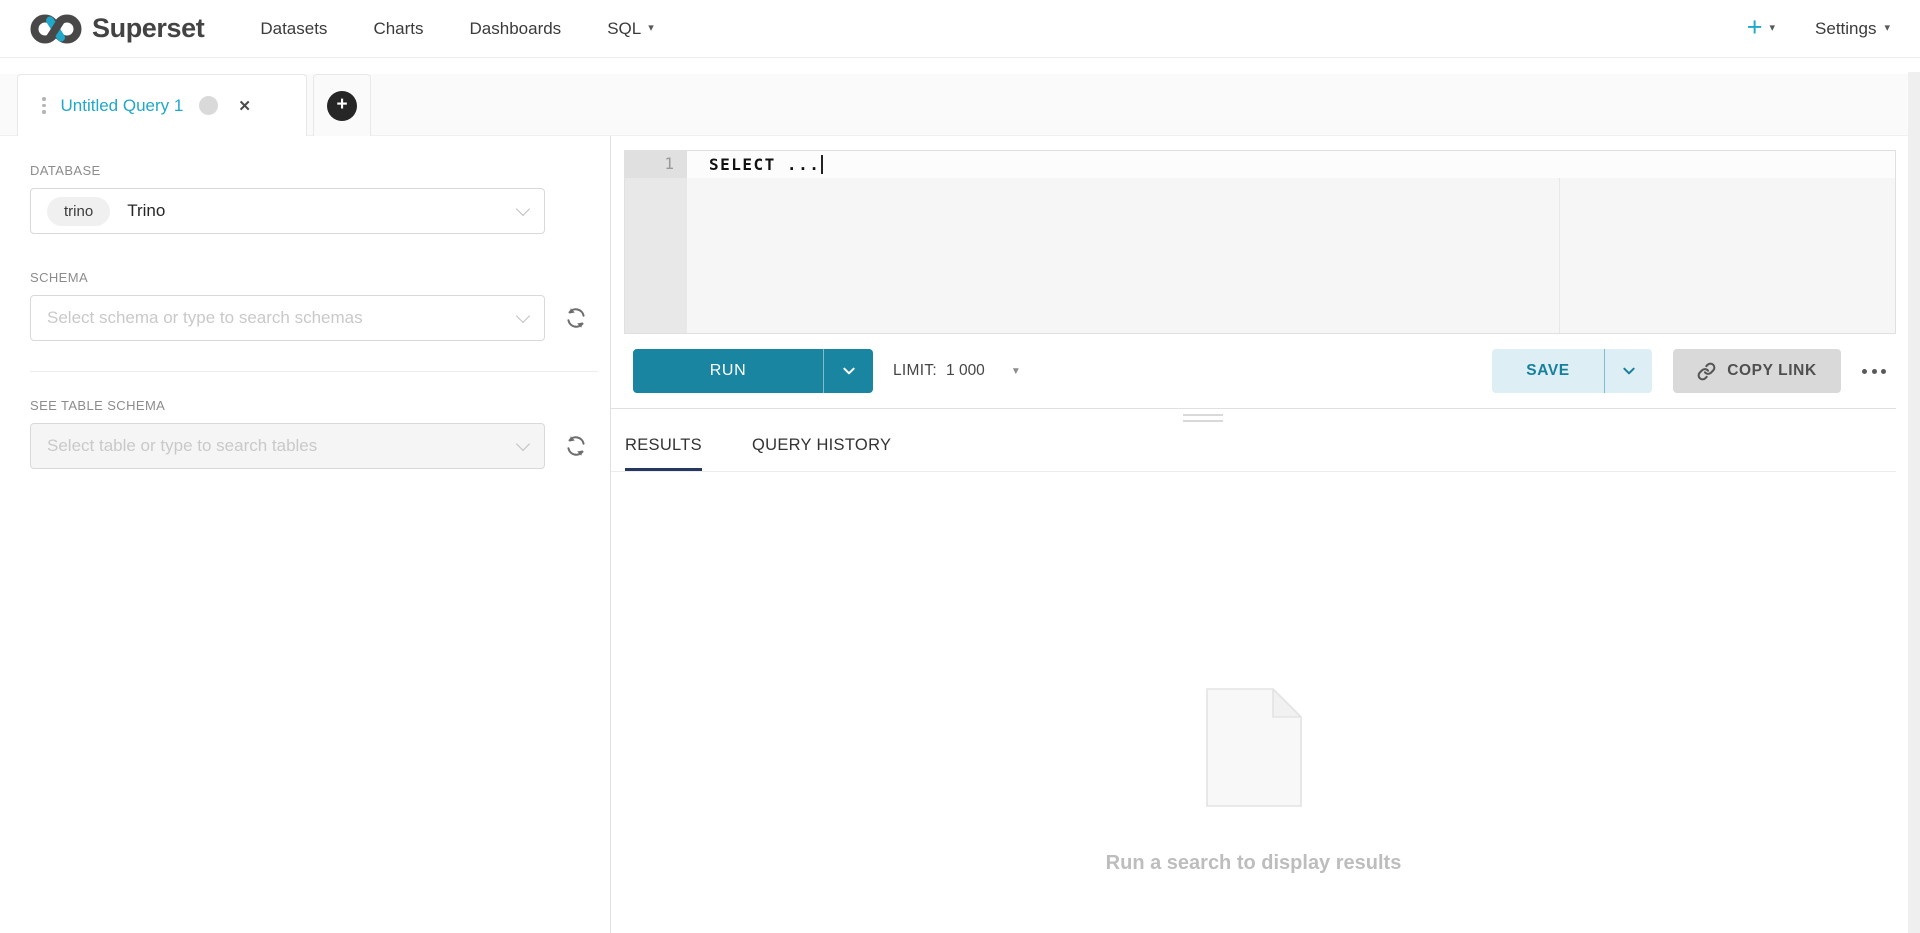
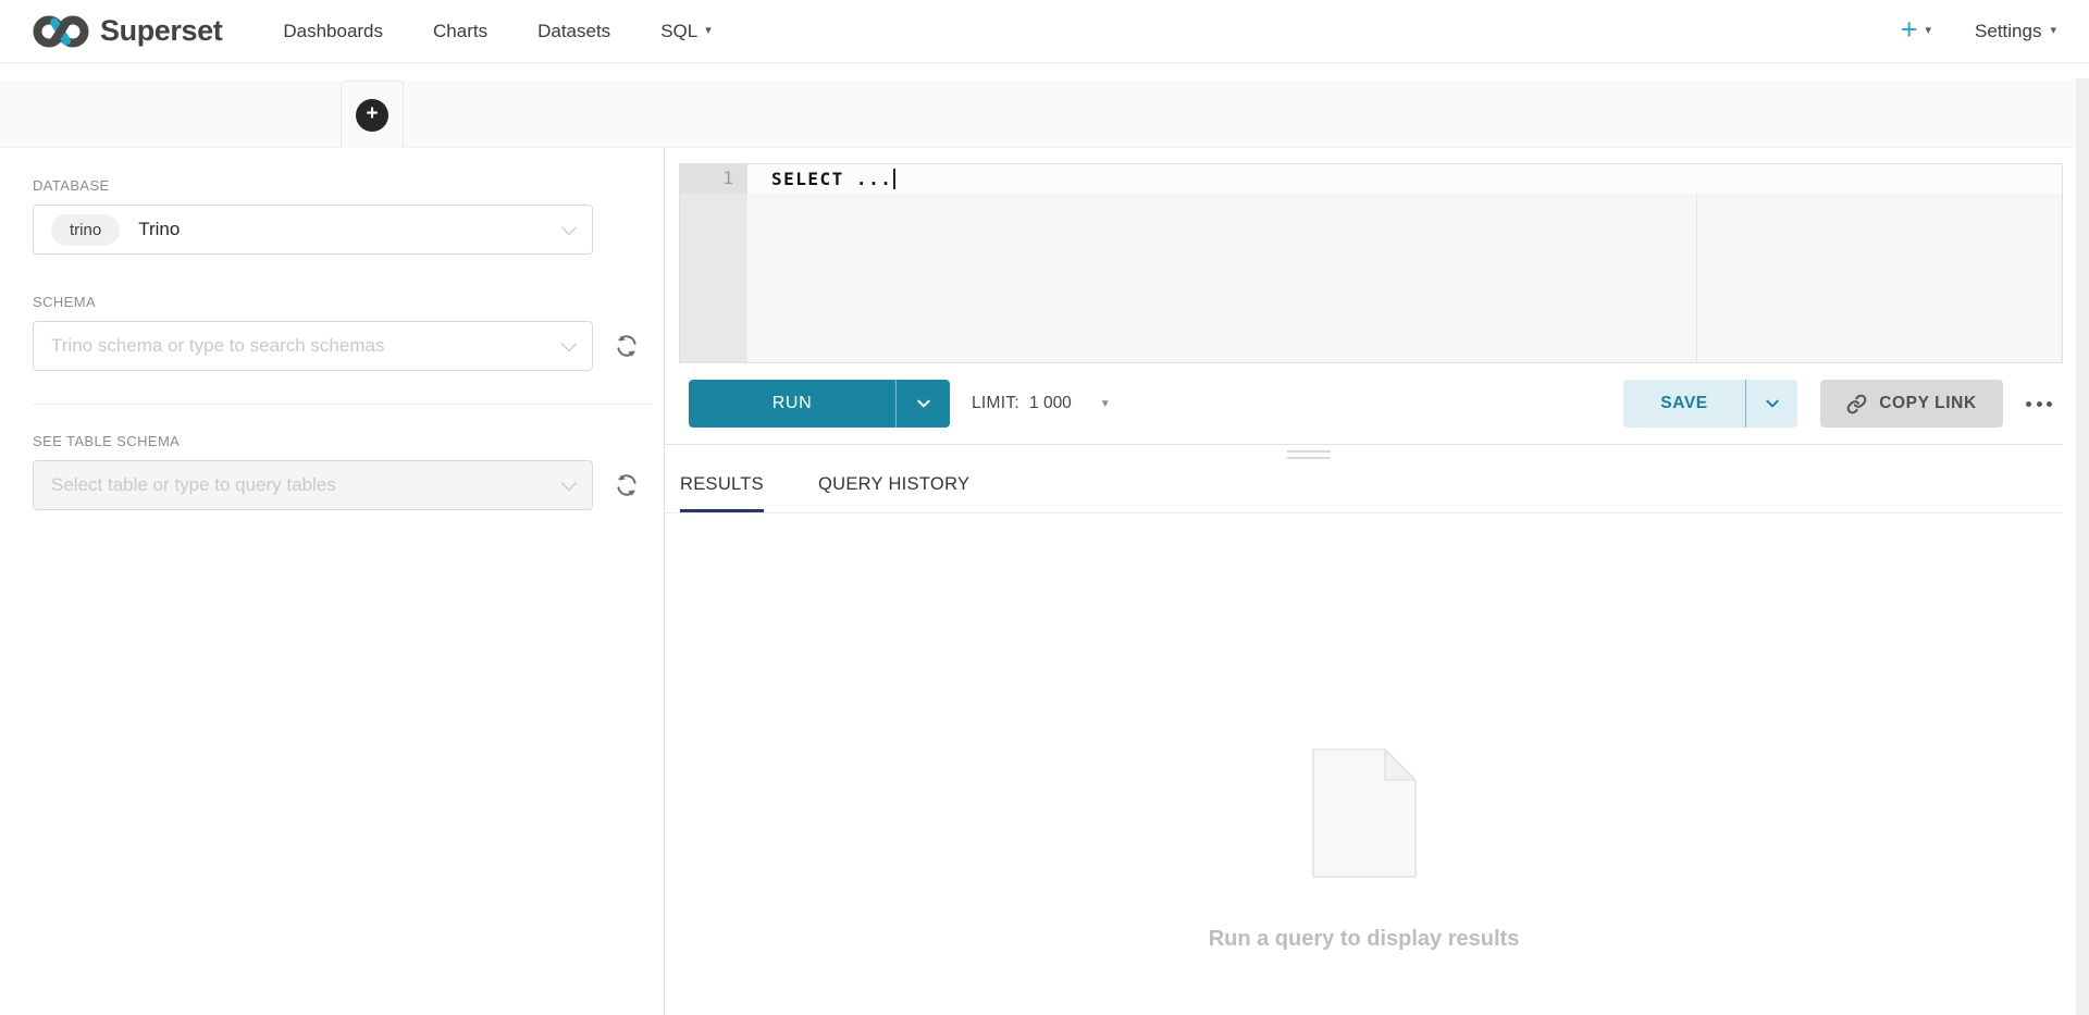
  Superset
- Datasets
+ Dashboards
  Charts
- Dashboards
+ Datasets
  SQL
  ▾
  +
  ▾
  Settings
  ▾
- Untitled Query 1
- ✕
  +
  DATABASE
  trino
  Trino
  SCHEMA
- Select schema or type to search schemas
+ Trino schema or type to search schemas
  SEE TABLE SCHEMA
- Select table or type to search tables
+ Select table or type to query tables
  1
  SELECT ...
  RUN
  LIMIT:
  1 000
  ▼
  SAVE
  COPY LINK
  RESULTS
  QUERY HISTORY
- Run a search to display results
+ Run a query to display results
